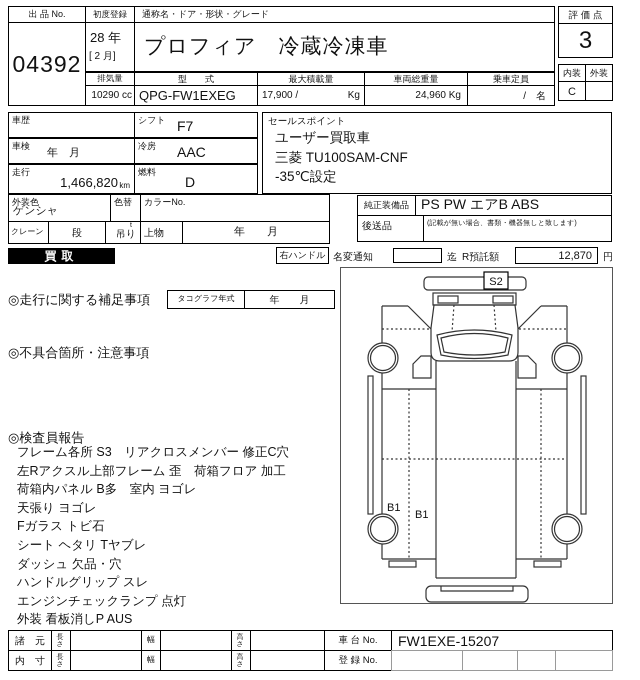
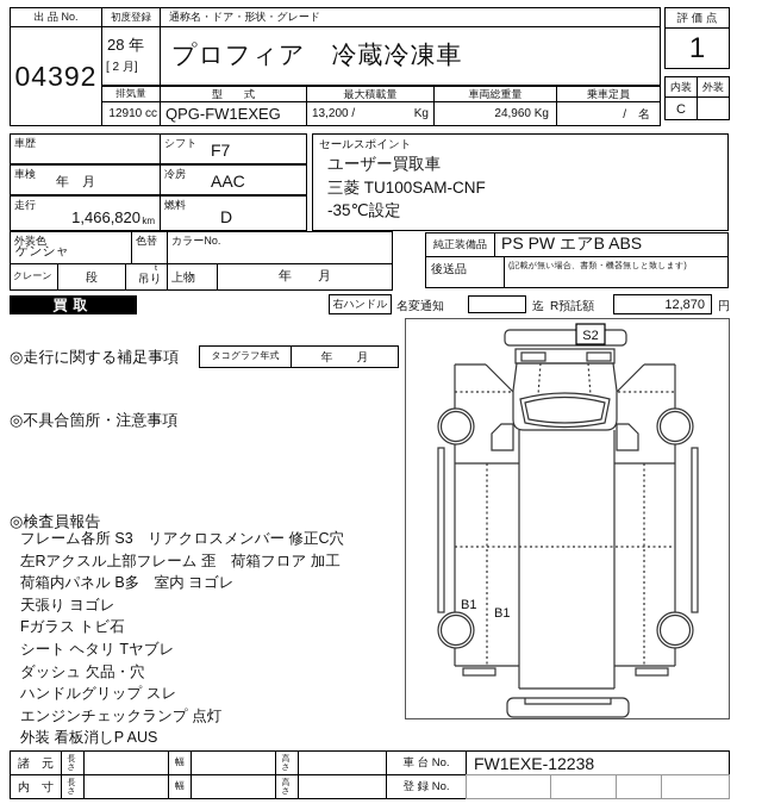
  出 品 No.
  04392
  初度登録
  28 年
  [ 2 月]
  通称名・ドア・形状・グレード
  プロフィア 冷蔵冷凍車
  評 価 点
- 3
+ 1
  内装
  外装
  C
  排気量
  型 式
  最大積載量
  車両総重量
  乗車定員
- 10290 cc
+ 12910 cc
  QPG-FW1EXEG
- 17,900 /
+ 13,200 /
  Kg
  24,960 Kg
  / 名
  車歴
  シフト
  F7
  車検
  年 月
  冷房
  AAC
  走行
  1,466,820
  km
  燃料
  D
  外装色
  ゲンシャ
  色替
  カラーNo.
  クレーン
  段
  吊り
  上物
  年 月
  セールスポイント
  ユーザー買取車
  三菱 TU100SAM-CNF
  -35℃設定
  純正装備品
  PS PW エアB ABS
  後送品
  (記載が無い場合、書類・機器無しと致します)
  買取
  右ハンドル
  名変通知
  迄
  R預託額
  12,870
  円
  ◎走行に関する補足事項
  タコグラフ年式
  年 月
  ◎不具合箇所・注意事項
  ◎検査員報告
  フレーム各所 S3 リアクロスメンバー 修正C穴
  左Rアクスル上部フレーム 歪 荷箱フロア 加工
  荷箱内パネル B多 室内 ヨゴレ
  天張り ヨゴレ
  Fガラス トビ石
  シート ヘタリ Tヤブレ
  ダッシュ 欠品・穴
  ハンドルグリップ スレ
  エンジンチェックランプ 点灯
  外装 看板消しP AUS
  S2
  B1
  B1
  諸 元
  幅
  車 台 No.
- FW1EXE-15207
+ FW1EXE-12238
  内 寸
  幅
  登 録 No.
